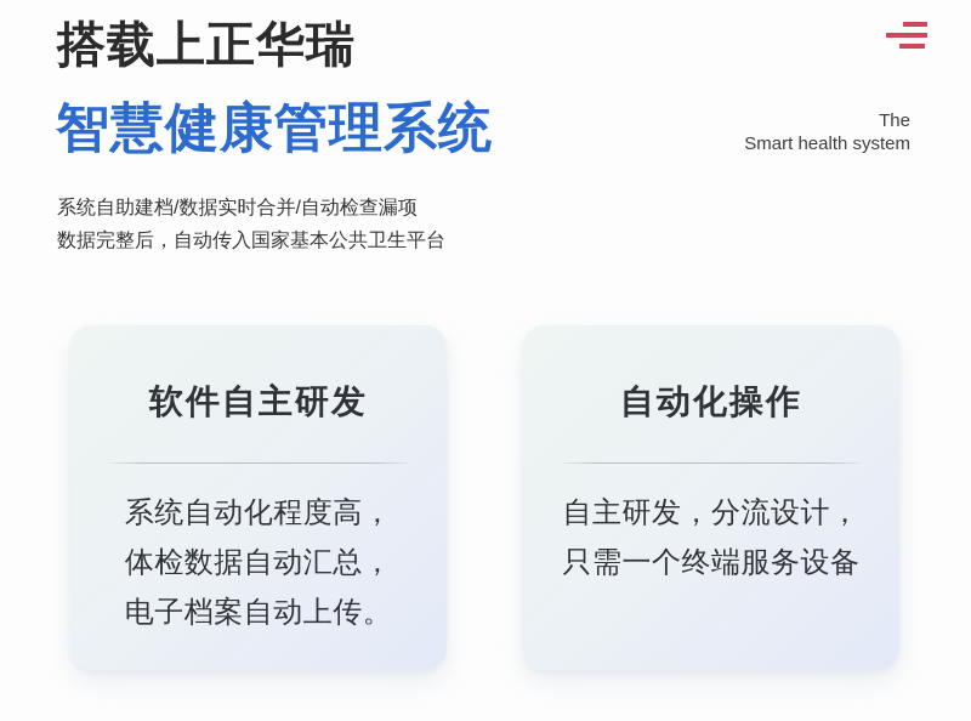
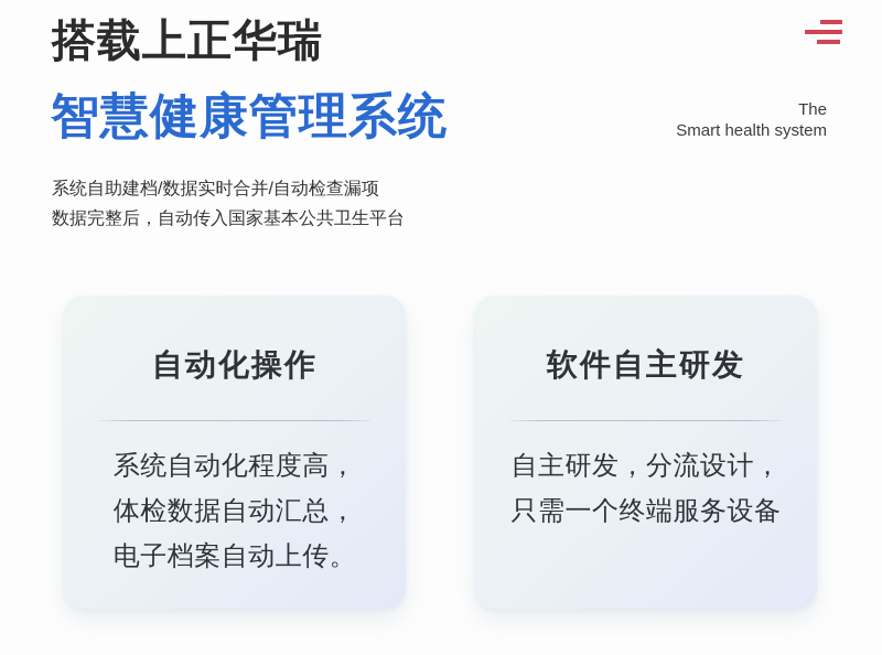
  搭载上正华瑞
  智慧健康管理系统
  The
  Smart health system
  系统自助建档/数据实时合并/自动检查漏项
  数据完整后，自动传入国家基本公共卫生平台
- 软件自主研发
+ 自动化操作
  系统自动化程度高，
  体检数据自动汇总，
  电子档案自动上传。
- 自动化操作
+ 软件自主研发
  自主研发，分流设计，
  只需一个终端服务设备
